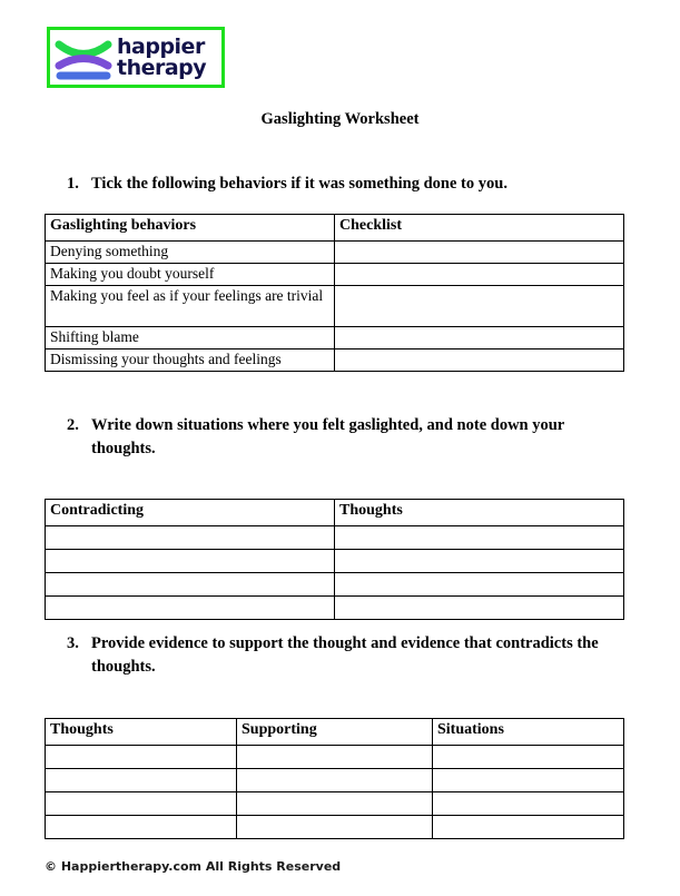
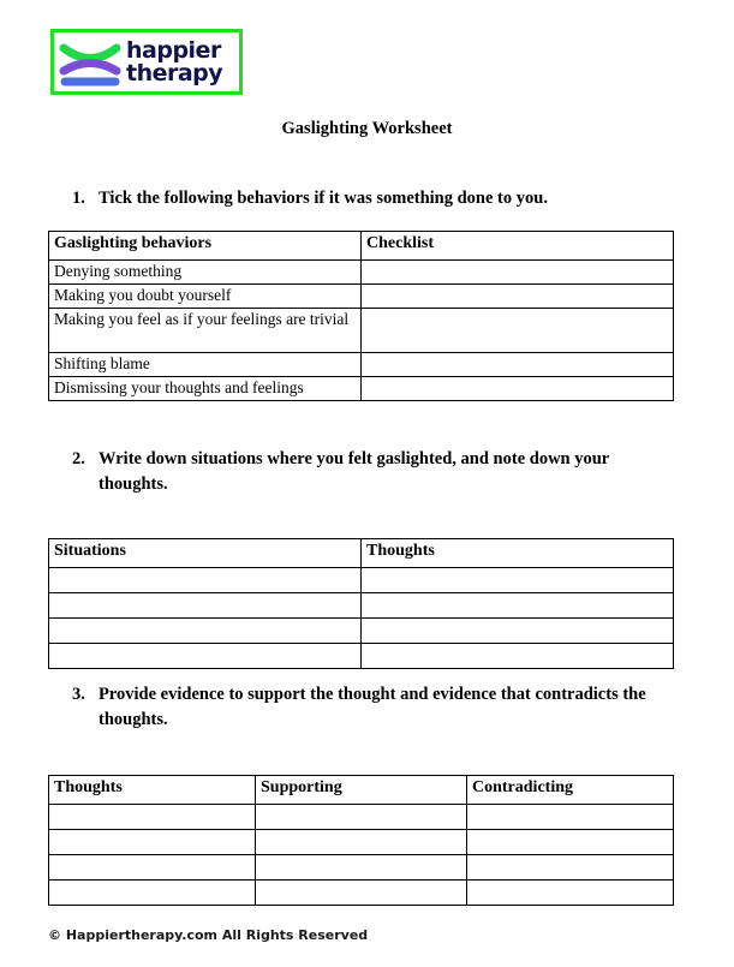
  happier
  therapy
  Gaslighting Worksheet
  1.
  Tick the following behaviors if it was something done to you.
  Gaslighting behaviors	Checklist
  Denying something
  Making you doubt yourself
  Making you feel as if your feelings are trivial
  Shifting blame
  Dismissing your thoughts and feelings
  2.
  Write down situations where you felt gaslighted, and note down your thoughts.
- Contradicting	Thoughts
+ Situations	Thoughts
  3.
  Provide evidence to support the thought and evidence that contradicts the thoughts.
- Thoughts	Supporting	Situations
+ Thoughts	Supporting	Contradicting
  © Happiertherapy.com All Rights Reserved
